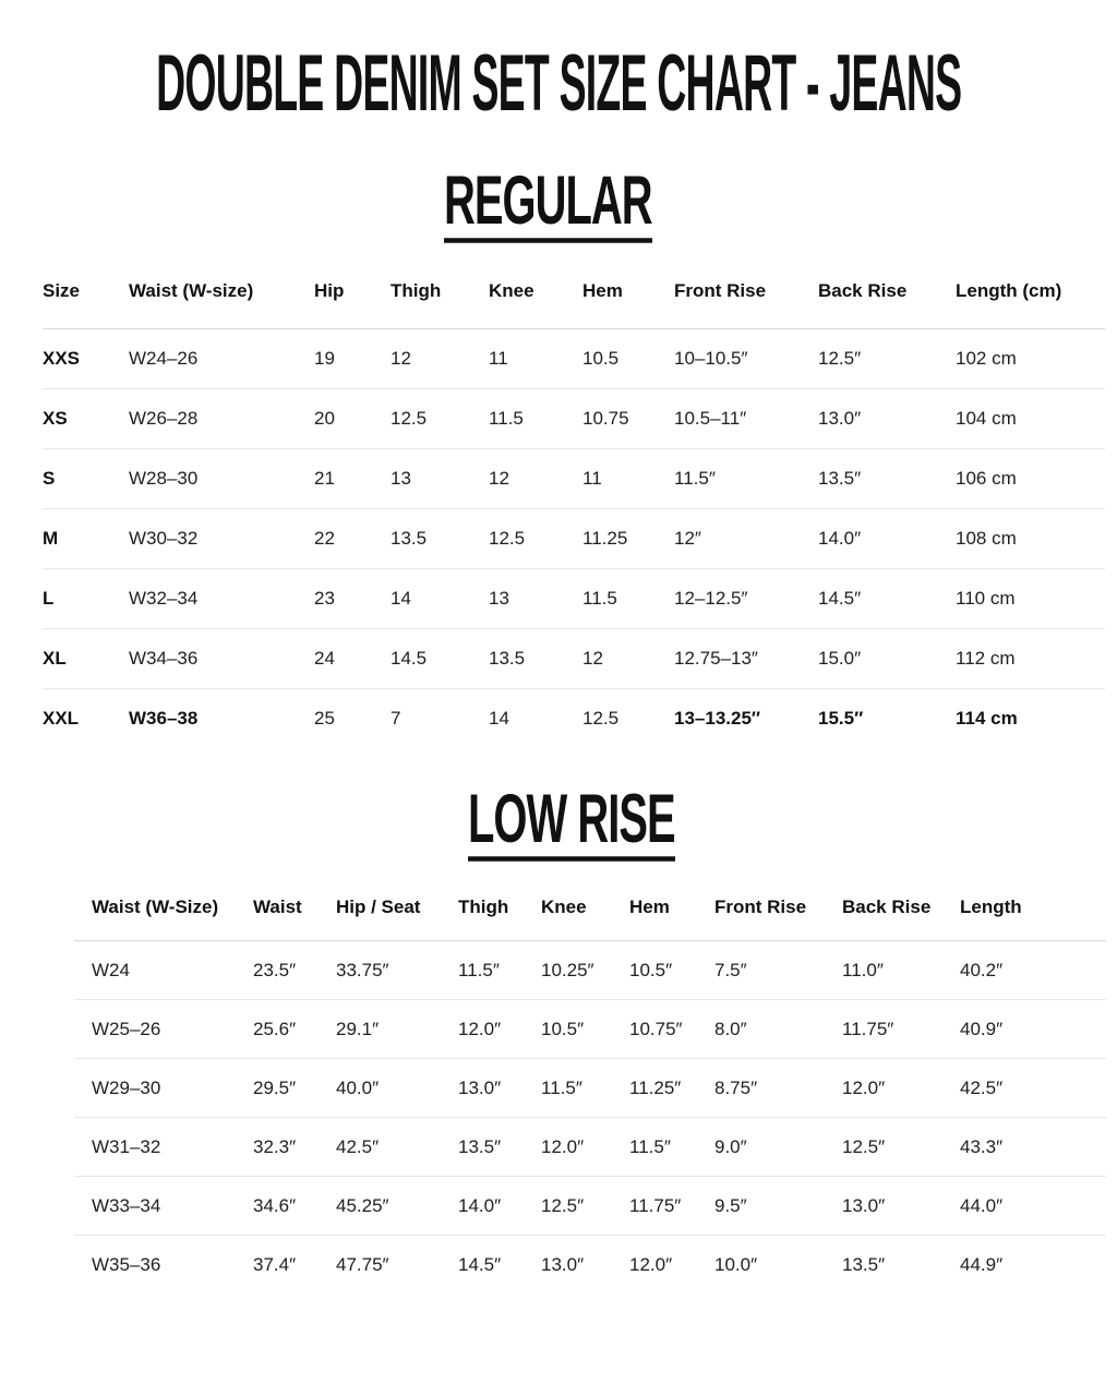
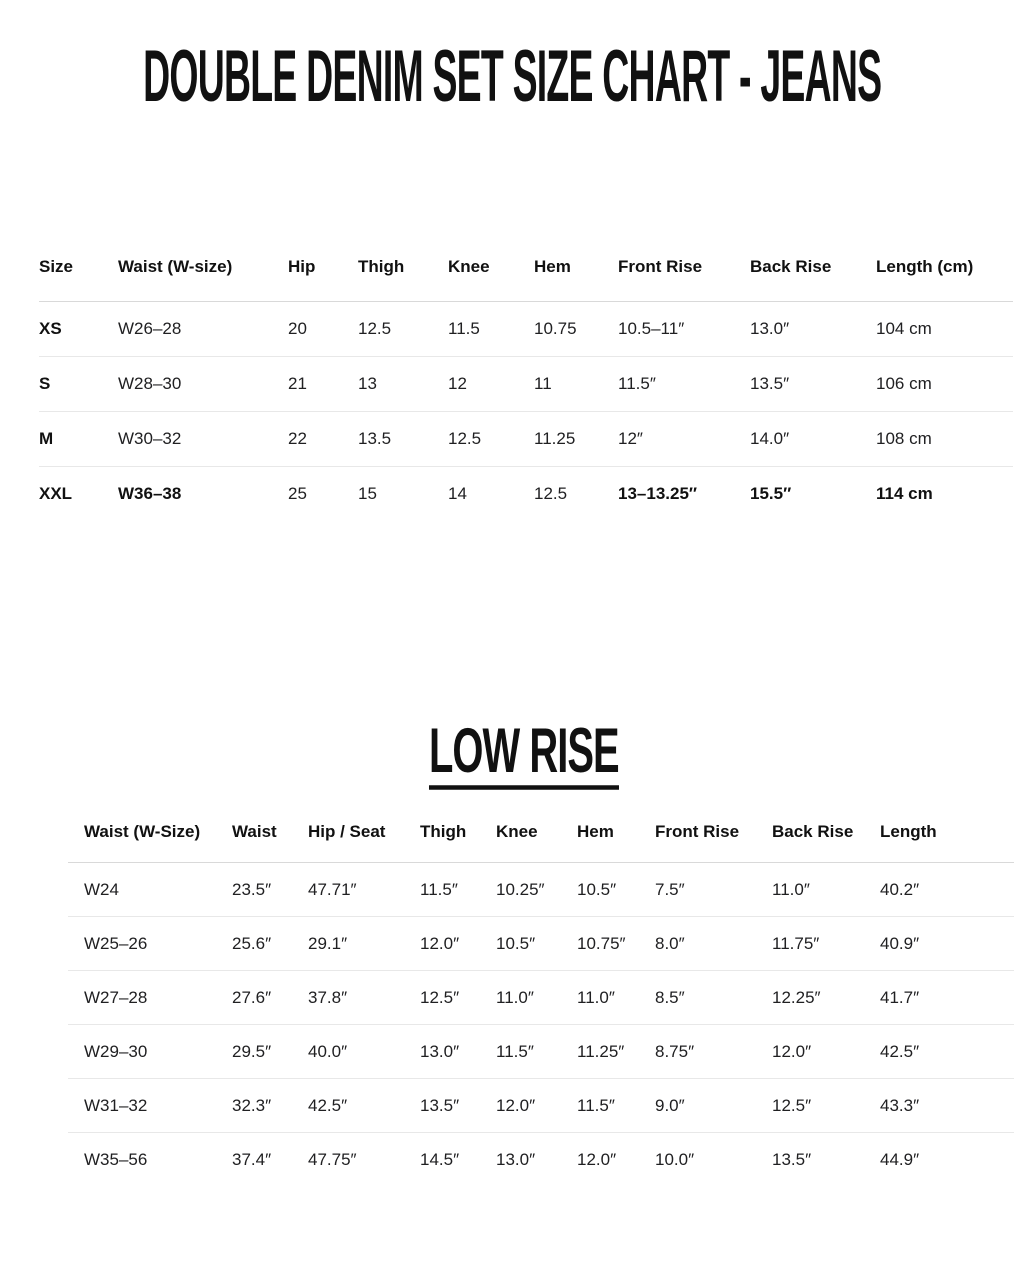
  DOUBLE DENIM SET SIZE CHART - JEANS
- REGULAR
  Size	Waist (W-size)	Hip	Thigh	Knee	Hem	Front Rise	Back Rise	Length (cm)
- XXS	W24–26	19	12	11	10.5	10–10.5″	12.5″	102 cm
  XS	W26–28	20	12.5	11.5	10.75	10.5–11″	13.0″	104 cm
  S	W28–30	21	13	12	11	11.5″	13.5″	106 cm
  M	W30–32	22	13.5	12.5	11.25	12″	14.0″	108 cm
- L	W32–34	23	14	13	11.5	12–12.5″	14.5″	110 cm
- XL	W34–36	24	14.5	13.5	12	12.75–13″	15.0″	112 cm
- XXL	W36–38	25	7	14	12.5	13–13.25″	15.5″	114 cm
+ XXL	W36–38	25	15	14	12.5	13–13.25″	15.5″	114 cm
  LOW RISE
  Waist (W-Size)	Waist	Hip / Seat	Thigh	Knee	Hem	Front Rise	Back Rise	Length
- W24	23.5″	33.75″	11.5″	10.25″	10.5″	7.5″	11.0″	40.2″
+ W24	23.5″	47.71″	11.5″	10.25″	10.5″	7.5″	11.0″	40.2″
  W25–26	25.6″	29.1″	12.0″	10.5″	10.75″	8.0″	11.75″	40.9″
+ W27–28	27.6″	37.8″	12.5″	11.0″	11.0″	8.5″	12.25″	41.7″
  W29–30	29.5″	40.0″	13.0″	11.5″	11.25″	8.75″	12.0″	42.5″
  W31–32	32.3″	42.5″	13.5″	12.0″	11.5″	9.0″	12.5″	43.3″
- W33–34	34.6″	45.25″	14.0″	12.5″	11.75″	9.5″	13.0″	44.0″
- W35–36	37.4″	47.75″	14.5″	13.0″	12.0″	10.0″	13.5″	44.9″
+ W35–56	37.4″	47.75″	14.5″	13.0″	12.0″	10.0″	13.5″	44.9″
